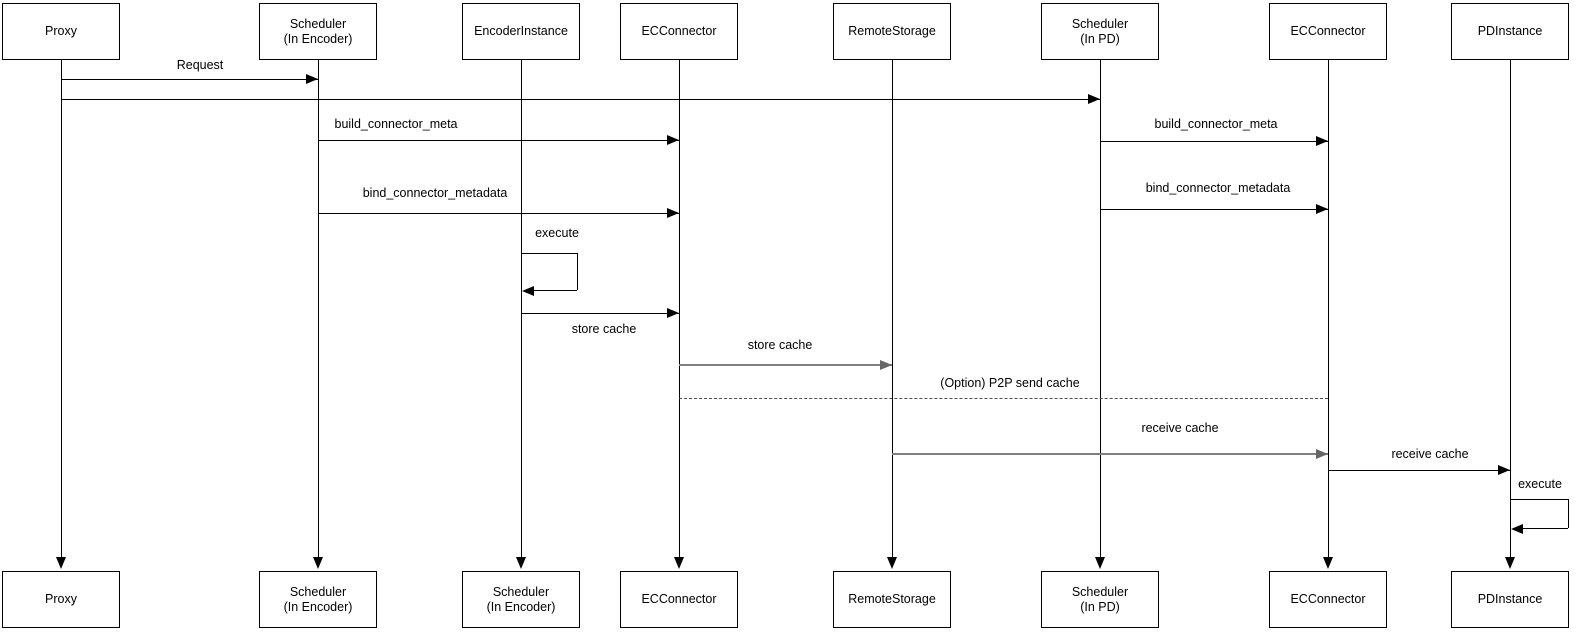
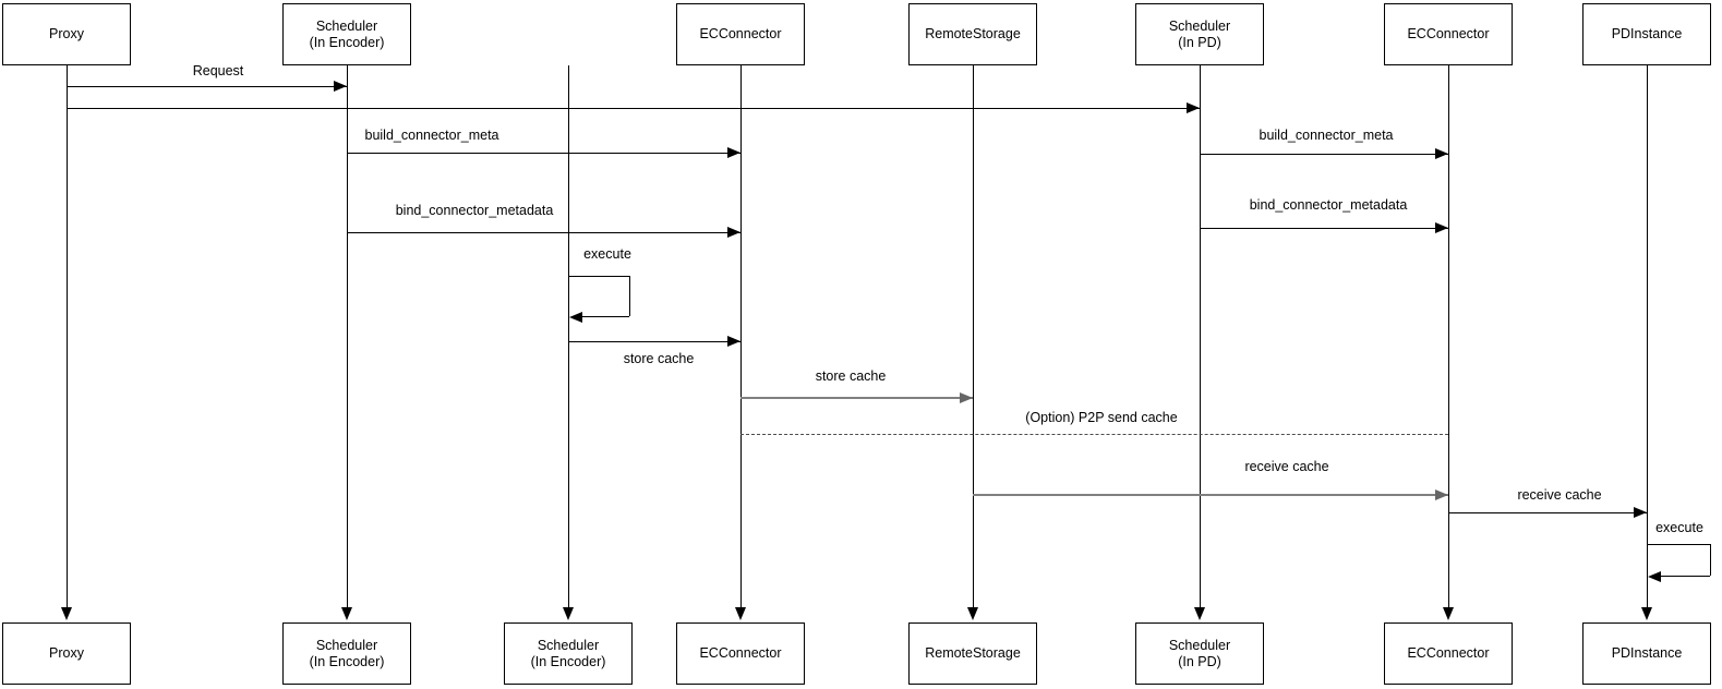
  Proxy
  Proxy
  Scheduler
  (In Encoder)
  Scheduler
  (In Encoder)
- EncoderInstance
  Scheduler
  (In Encoder)
  ECConnector
  ECConnector
  RemoteStorage
  RemoteStorage
  Scheduler
  (In PD)
  Scheduler
  (In PD)
  ECConnector
  ECConnector
  PDInstance
  PDInstance
  Request
  build_connector_meta
  build_connector_meta
  bind_connector_metadata
  bind_connector_metadata
  execute
  store cache
  store cache
  (Option) P2P send cache
  receive cache
  receive cache
  execute
